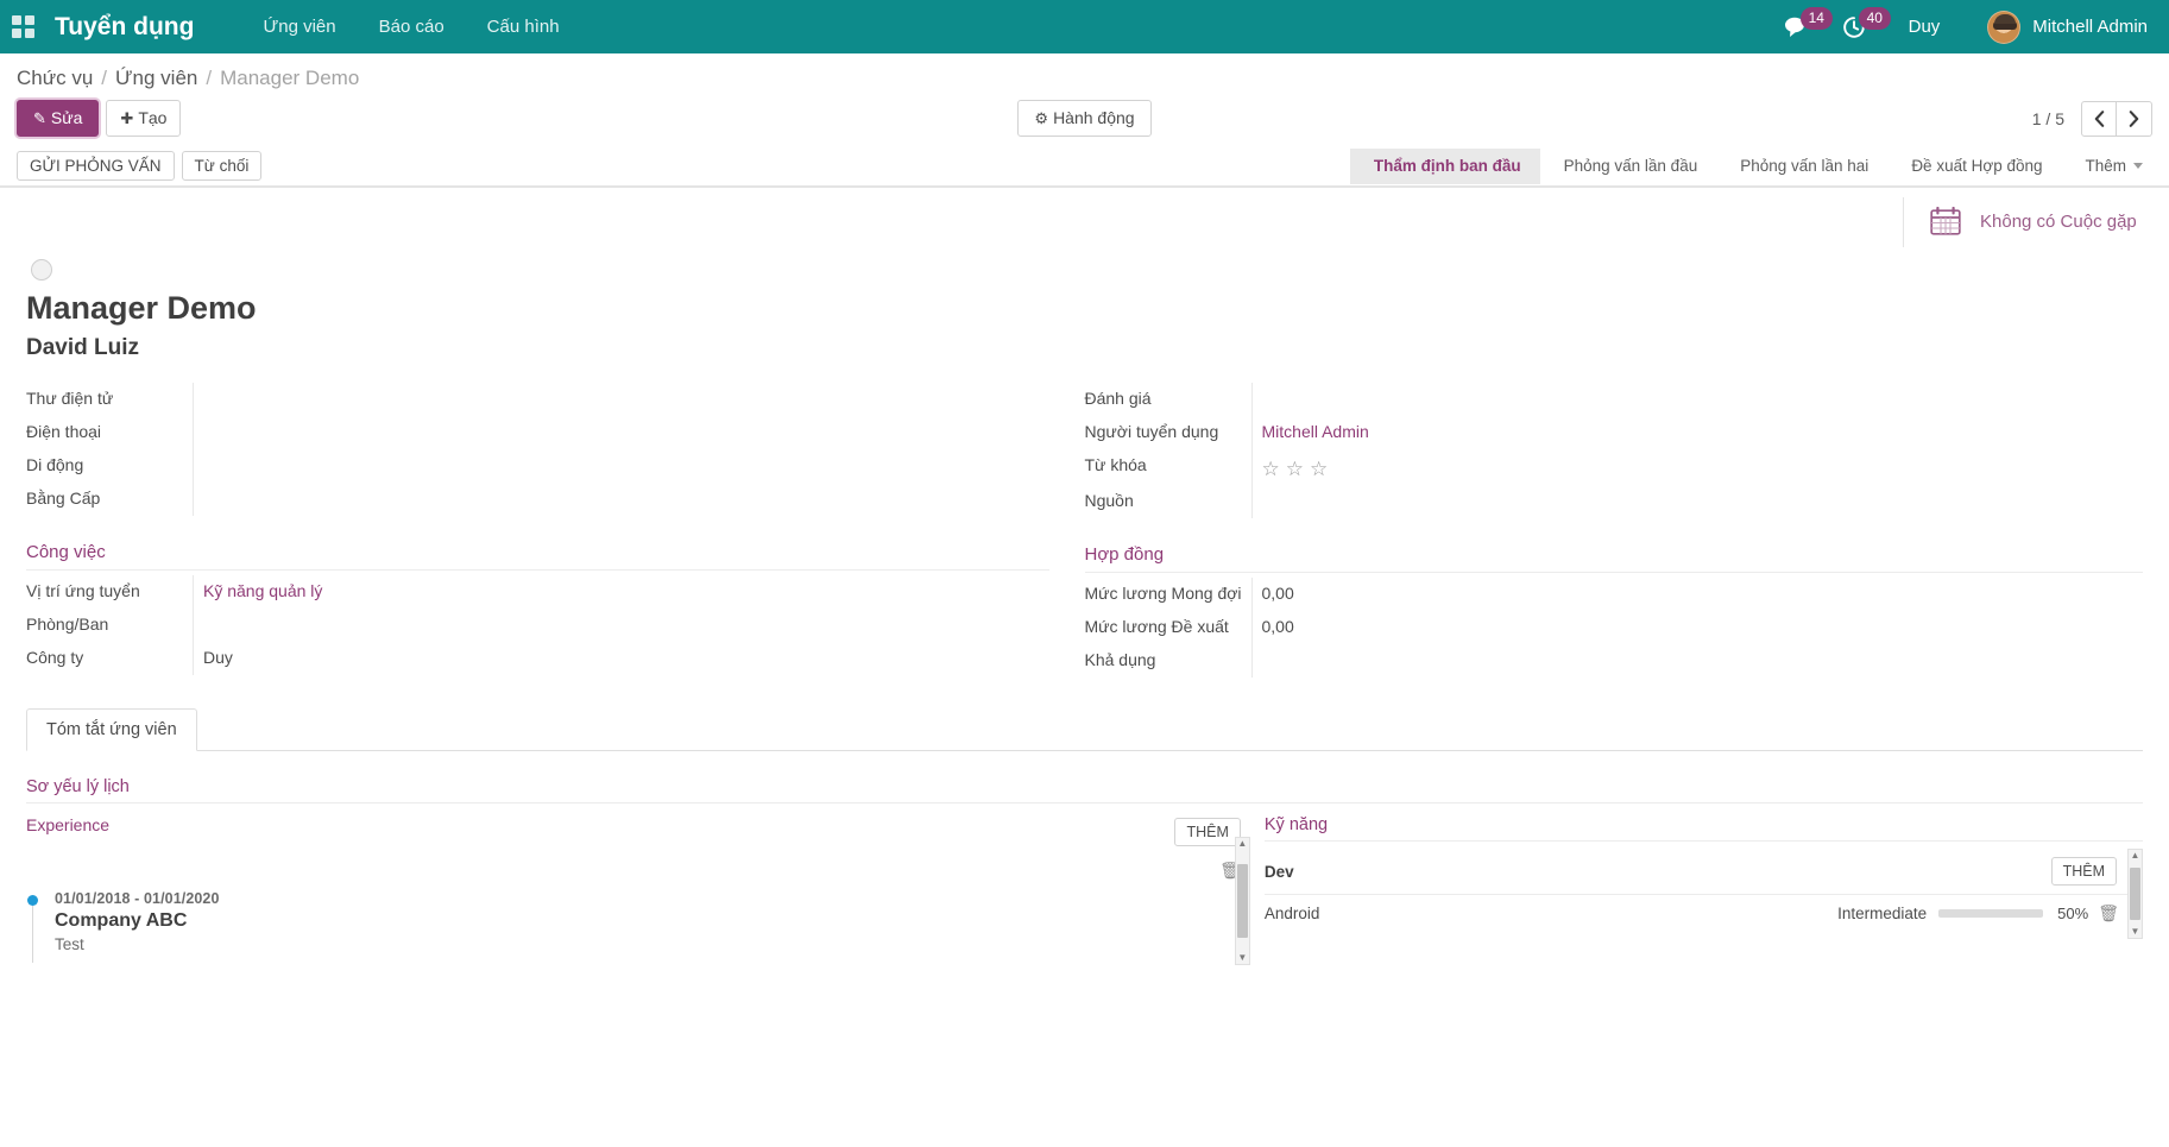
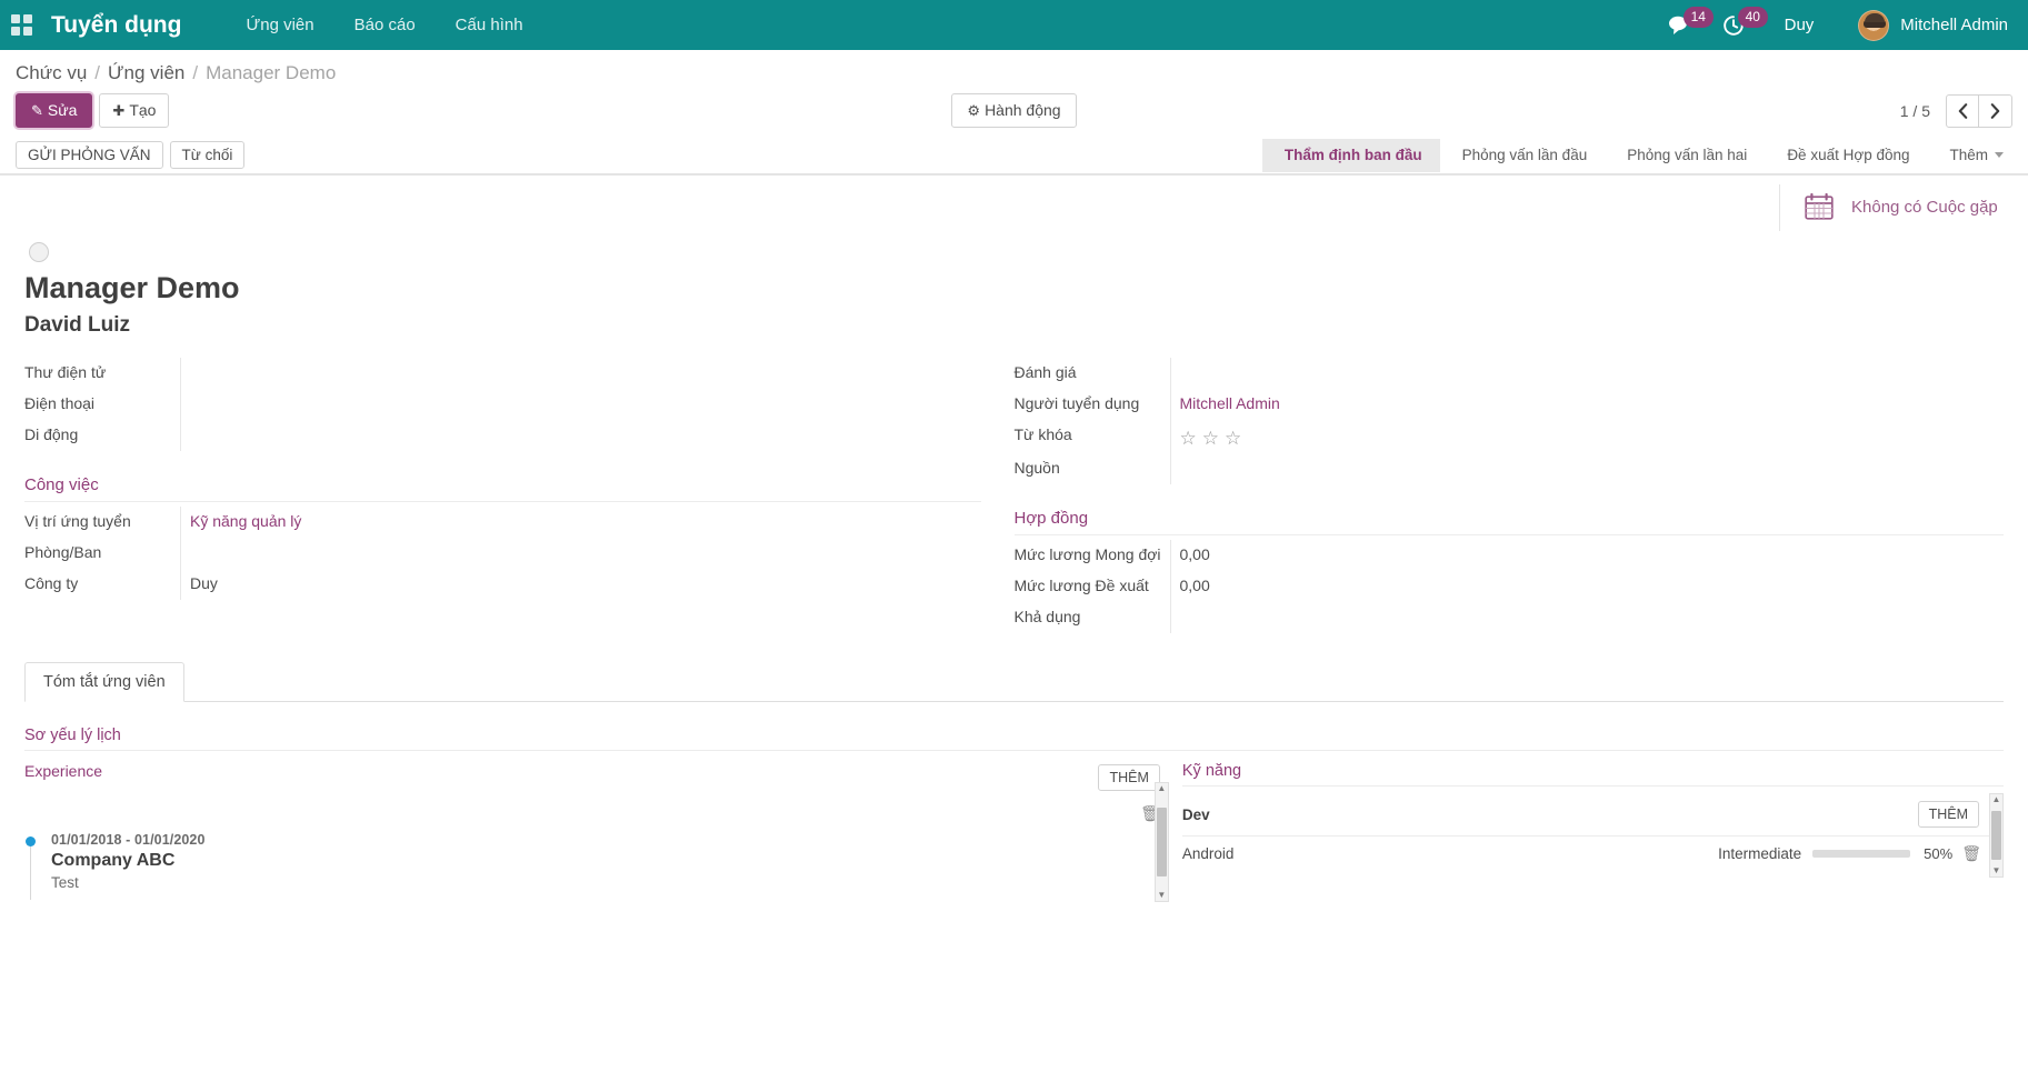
  Tuyển dụng
  Ứng viên
  Báo cáo
  Cấu hình
  14
  40
  Duy
  Mitchell Admin
  Chức vụ
  /
  Ứng viên
  /
  Manager Demo
  ✎ Sửa
  ✚ Tạo
  ⚙ Hành động
  1 / 5
  GỬI PHỎNG VẤN
  Từ chối
  Thẩm định ban đầu
  Phỏng vấn lần đầu
  Phỏng vấn lần hai
  Đề xuất Hợp đồng
  Thêm
  Không có Cuộc gặp
  Manager Demo
  David Luiz
  Thư điện tử
  Điện thoại
  Di động
- Bằng Cấp
  Công việc
  Vị trí ứng tuyển
  Kỹ năng quản lý
  Phòng/Ban
  Công ty
  Duy
  Đánh giá
  Người tuyển dụng
  Mitchell Admin
  Từ khóa
  ☆
  ☆
  ☆
  Nguồn
  Hợp đồng
  Mức lương Mong đợi
  0,00
  Mức lương Đề xuất
  0,00
  Khả dụng
  Tóm tắt ứng viên
  Sơ yếu lý lịch
  Experience
  THÊM
  🗑
  01/01/2018 - 01/01/2020
  Company ABC
  Test
  ▲
  ▼
  Kỹ năng
  Dev
  THÊM
  Android
  Intermediate
  50%
  🗑
  ▲
  ▼
